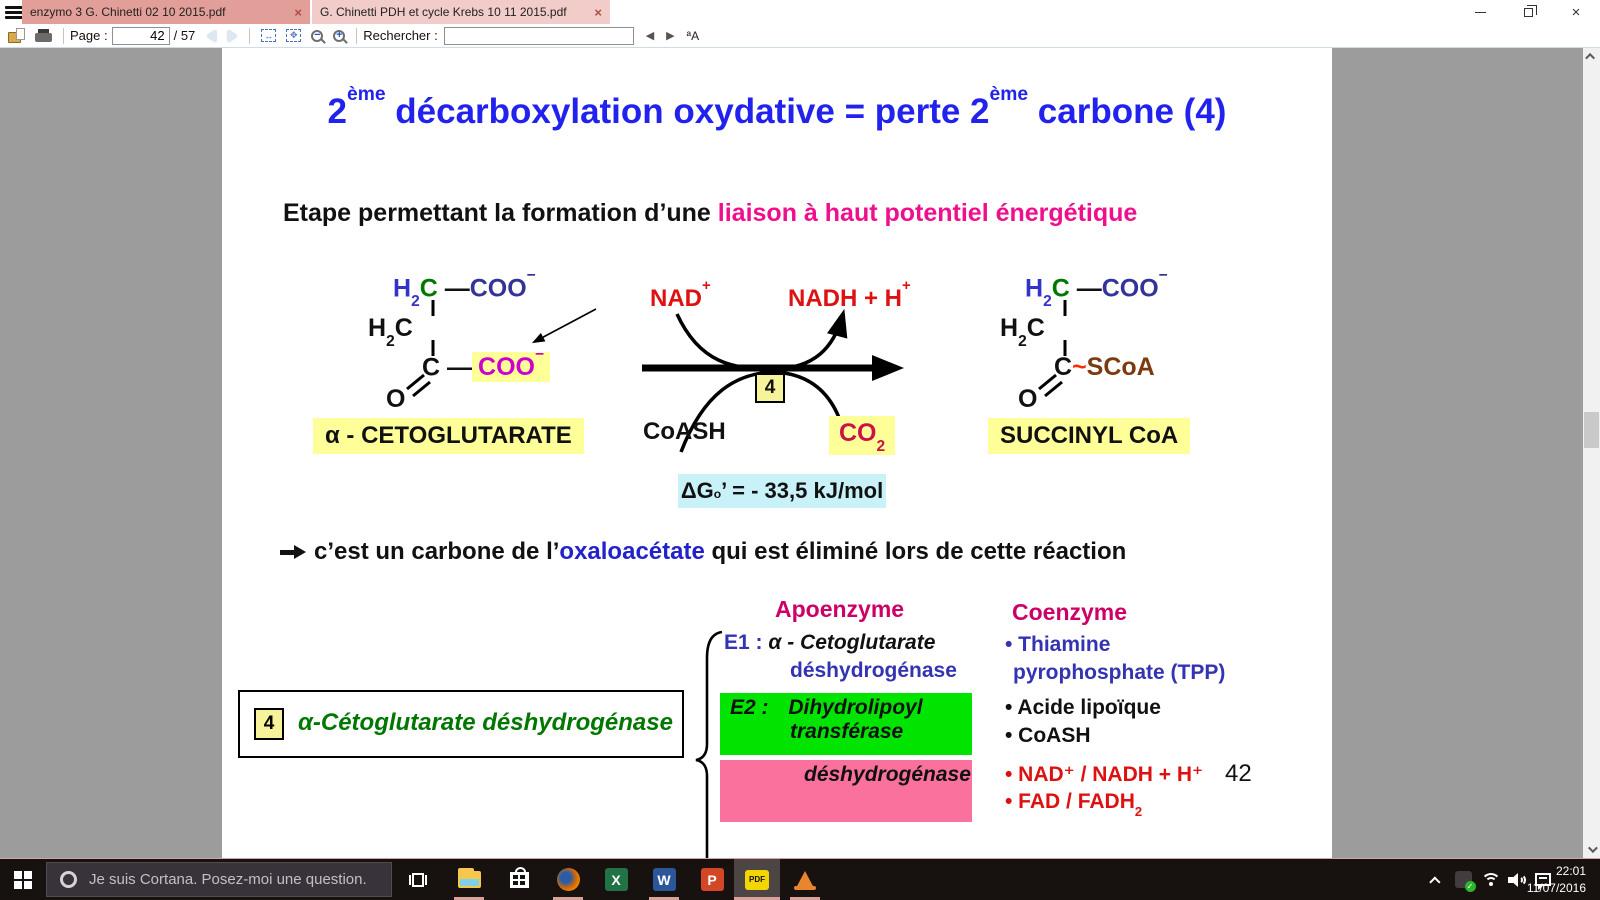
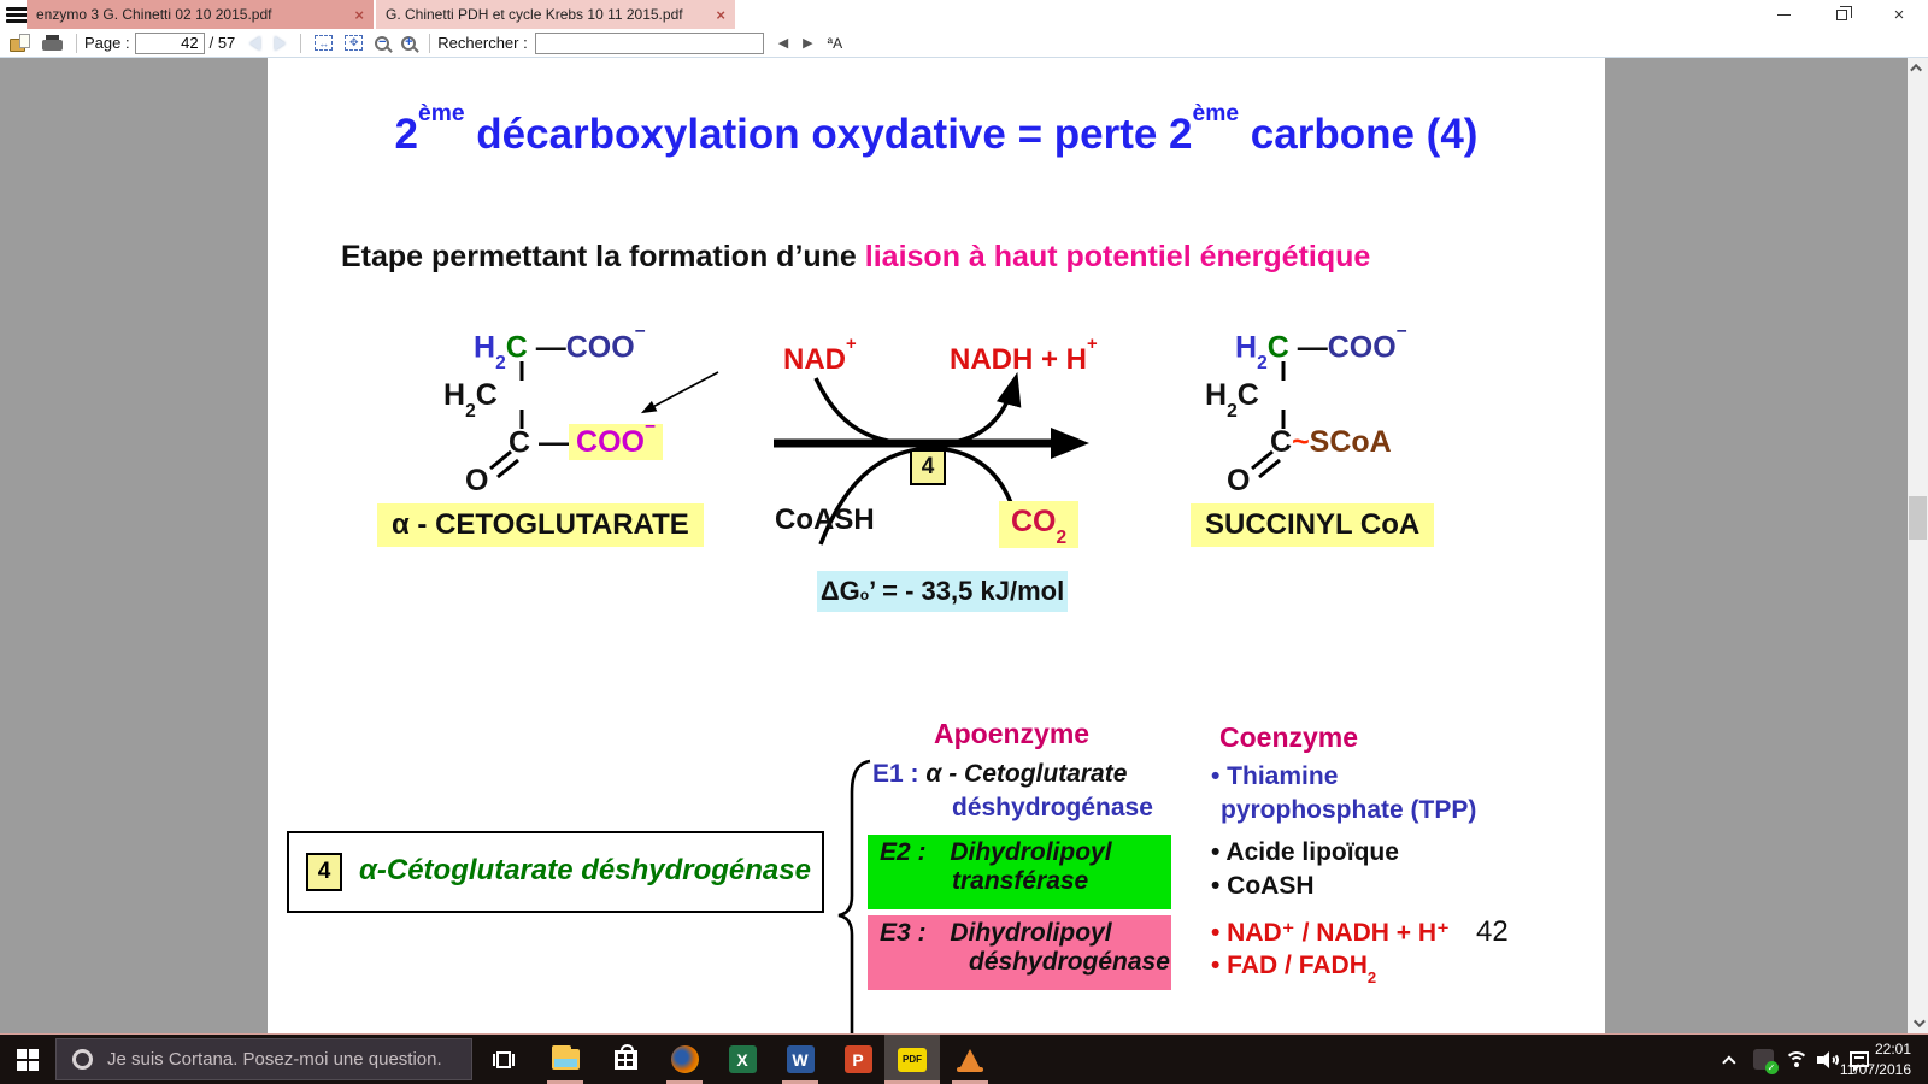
  enzymo 3 G. Chinetti 02 10 2015.pdf
  ×
  G. Chinetti PDH et cycle Krebs 10 11 2015.pdf
  ×
  ×
  Page :
  42
  / 57
  ↔
  ✥
  −
  +
  Rechercher :
  ◀
  ▶
  ªA
  2ème décarboxylation oxydative = perte 2ème carbone (4)
  Etape permettant la formation d’une liaison à haut potentiel énergétique
  H2C —COO−
  H2C
  C — COO−
  O
  α - CETOGLUTARATE
  NAD+
  NADH + H+
  4
  CoASH
  CO2
  ΔG
  o
  ’ = - 33,5 kJ/mol
  H2C —COO−
  H2C
  C~SCoA
  O
  SUCCINYL CoA
- c’est un carbone de l’oxaloacétate qui est éliminé lors de cette réaction
  Apoenzyme
  Coenzyme
  E1 : α - Cetoglutarate
  déshydrogénase
  • Thiamine
  pyrophosphate (TPP)
  E2 : Dihydrolipoyl
  transférase
  • Acide lipoïque
  • CoASH
+ E3 : Dihydrolipoyl
  déshydrogénase
  • NAD⁺ / NADH + H⁺
  • FAD / FADH2
  42
  4
  α-Cétoglutarate déshydrogénase
  Je suis Cortana. Posez-moi une question.
  X
  W
  P
  PDF
  22:01
  11/07/2016
